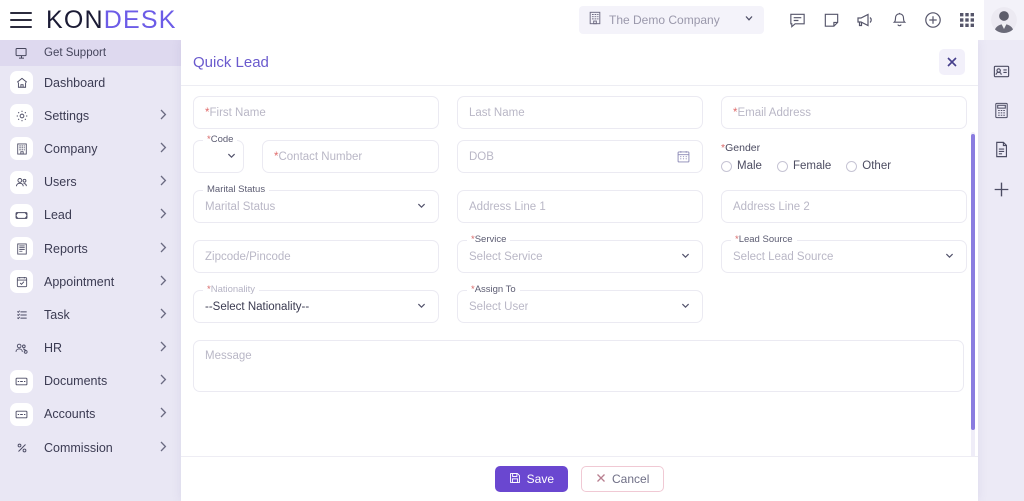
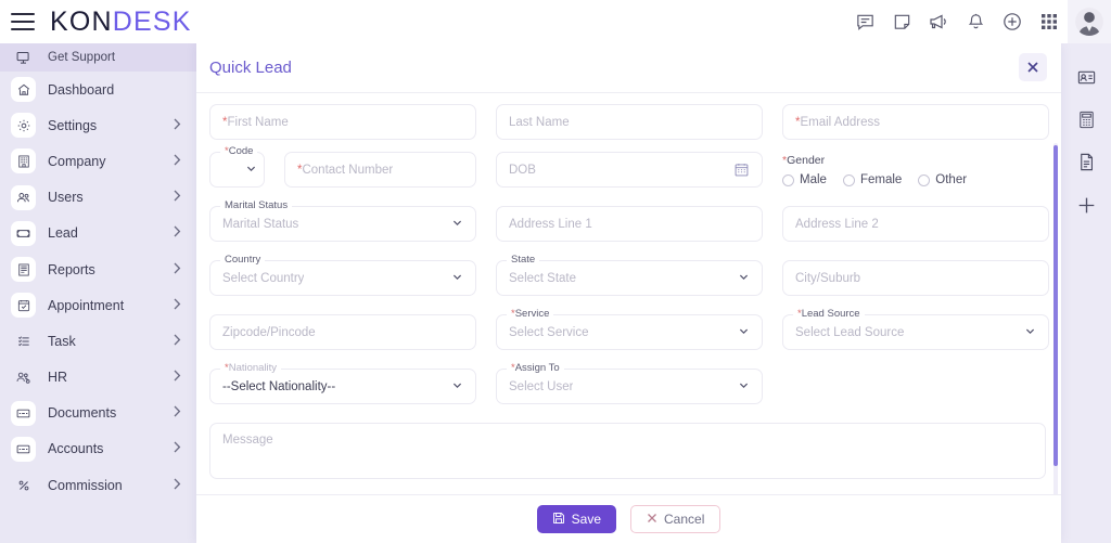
  KONDESK
- The Demo Company
  Get Support
  Dashboard
  Settings
  Company
  Users
  Lead
  Reports
  Appointment
  Task
  HR
  Documents
  Accounts
  Commission
  Quick Lead
  *First Name
  Last Name
  *Email Address
  *Code
  *Contact Number
  DOB
  *Gender
  Male
  Female
  Other
  Marital Status
  Marital Status
  Address Line 1
  Address Line 2
+ Country
+ Select Country
+ State
+ Select State
+ City/Suburb
  Zipcode/Pincode
  *Service
  Select Service
  *Lead Source
  Select Lead Source
  *Nationality
  --Select Nationality--
  *Assign To
  Select User
  Message
  Save
  Cancel
